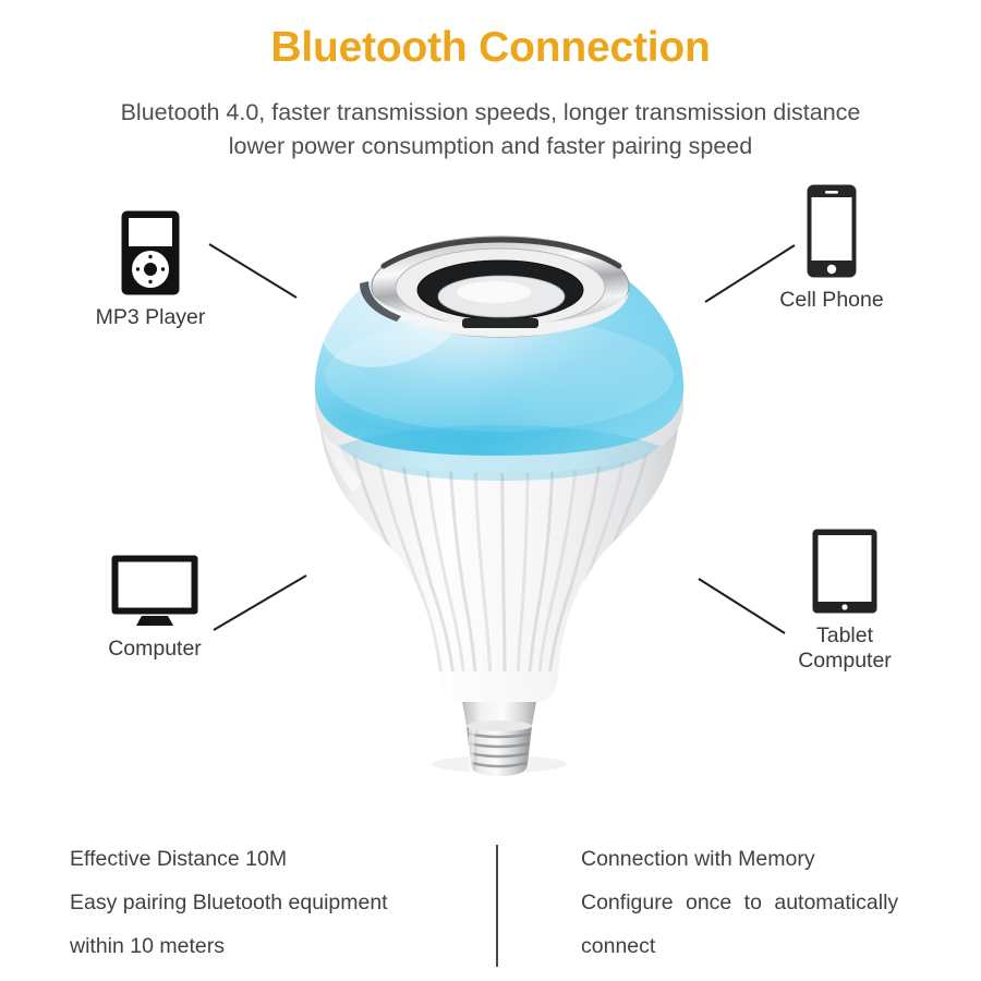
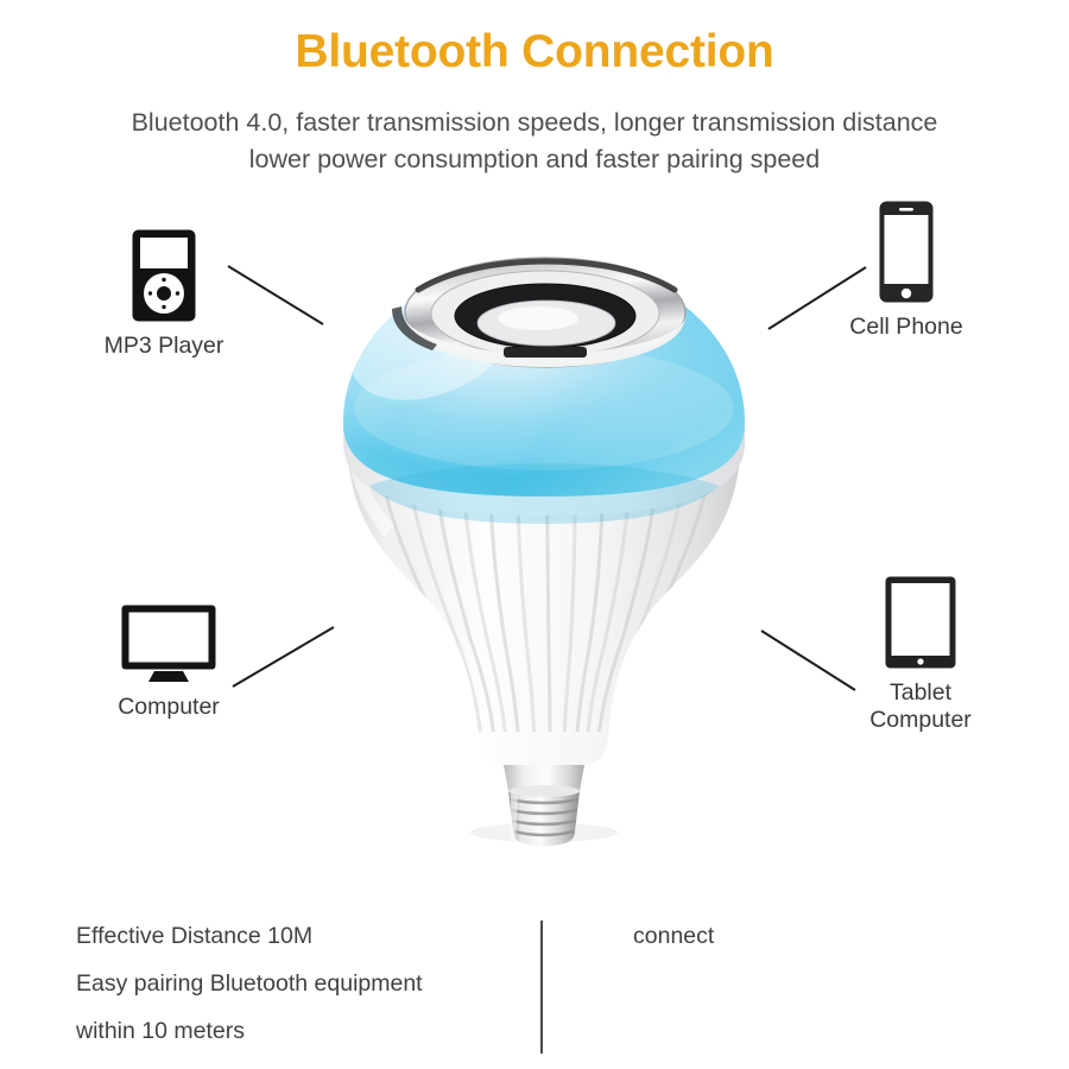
  Bluetooth Connection
  Bluetooth 4.0, faster transmission speeds, longer transmission distance
  lower power consumption and faster pairing speed
  MP3 Player
  Cell Phone
  Computer
  Tablet
  Computer
  Effective Distance 10M
  Easy pairing Bluetooth equipment
  within 10 meters
- Connection with Memory
- Configure once to automatically
  connect
